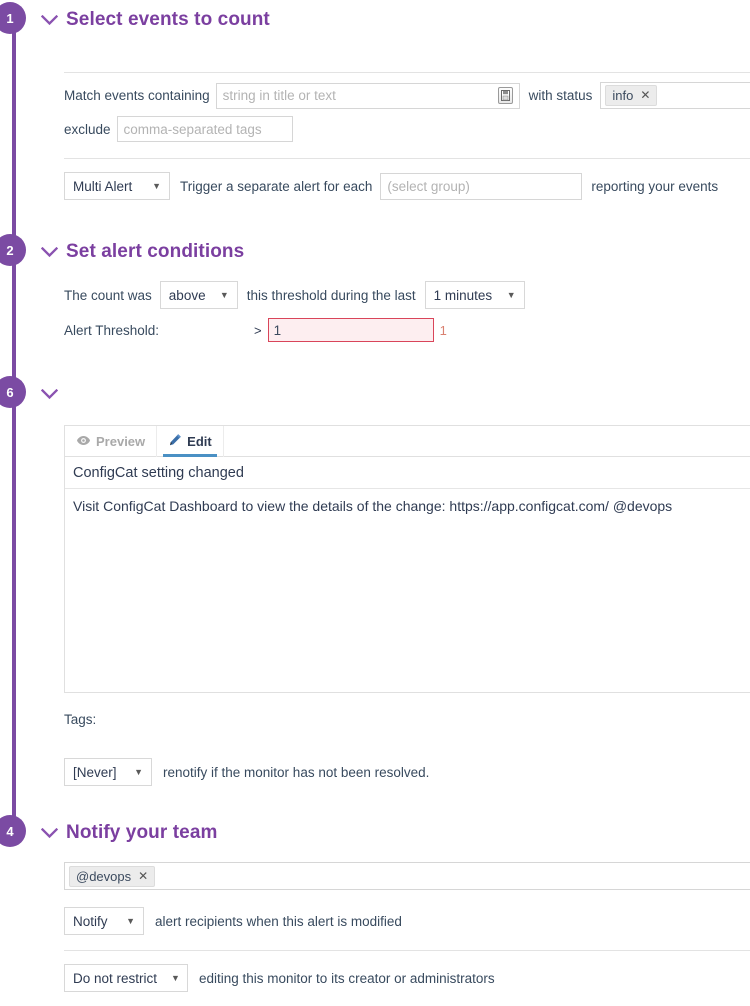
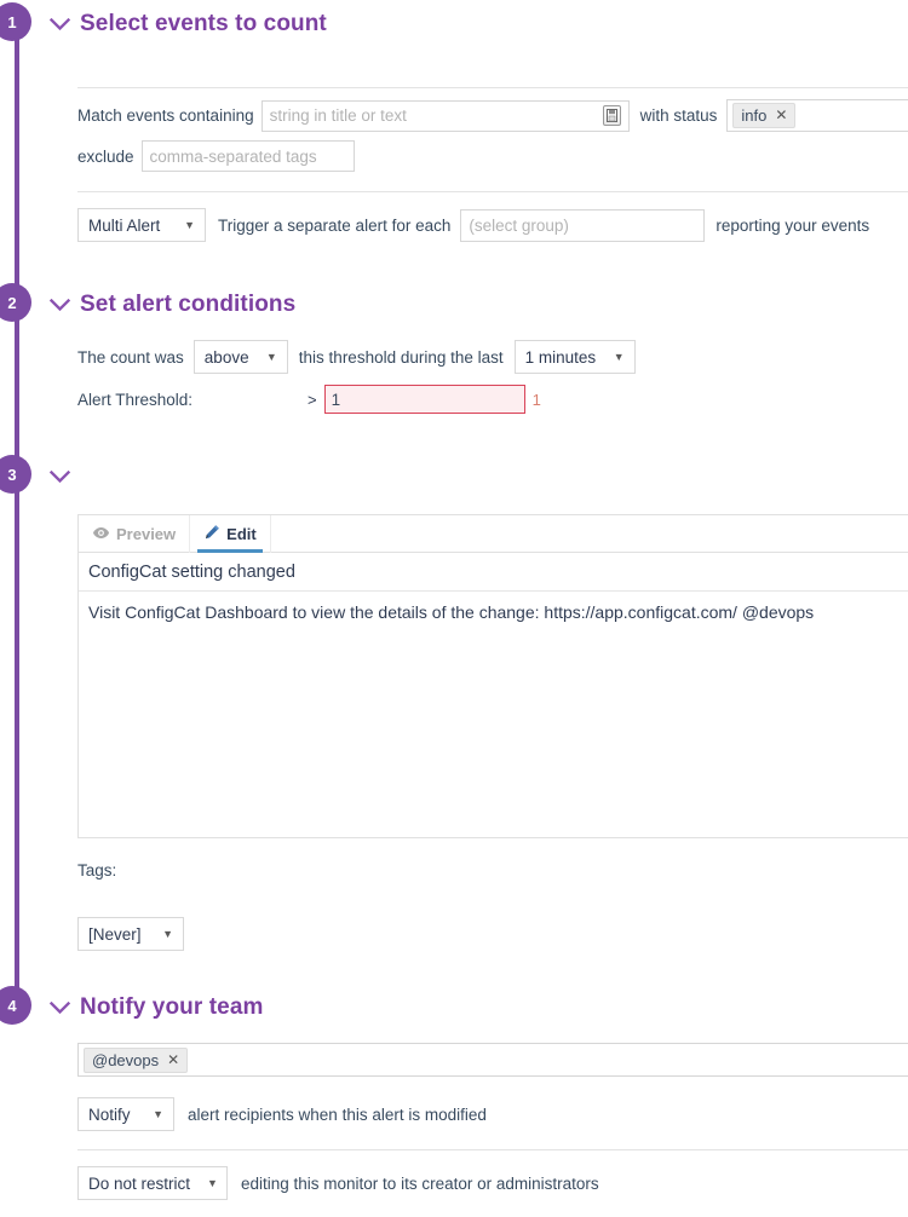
  1
  Select events to count
  Match events containing
  string in title or text
  with status
  info
  ✕
  exclude
  comma-separated tags
  Multi Alert
  ▼
  Trigger a separate alert for each
  (select group)
  reporting your events
  2
  Set alert conditions
  The count was
  above
  ▼
  this threshold during the last
  1 minutes
  ▼
  Alert Threshold:
  >
  1
  1
- 6
+ 3
  Preview
  Edit
  ConfigCat setting changed
  Visit ConfigCat Dashboard to view the details of the change: https://app.configcat.com/ @devops
  Tags:
  [Never]
  ▼
- renotify if the monitor has not been resolved.
  4
  Notify your team
  @devops
  ✕
  Notify
  ▼
  alert recipients when this alert is modified
  Do not restrict
  ▼
  editing this monitor to its creator or administrators
